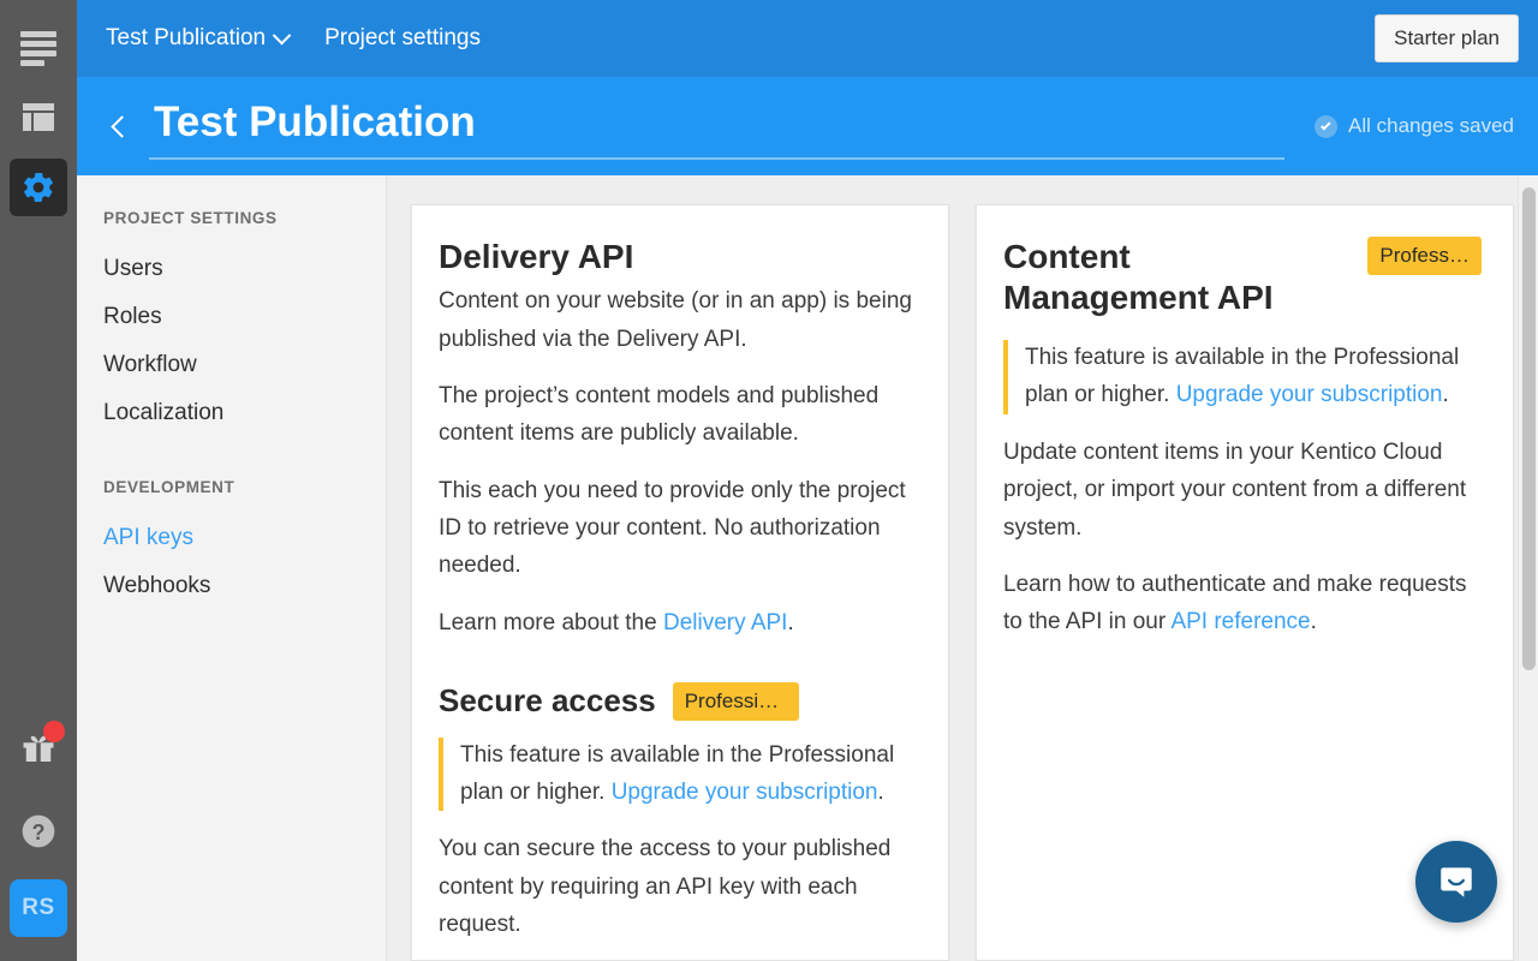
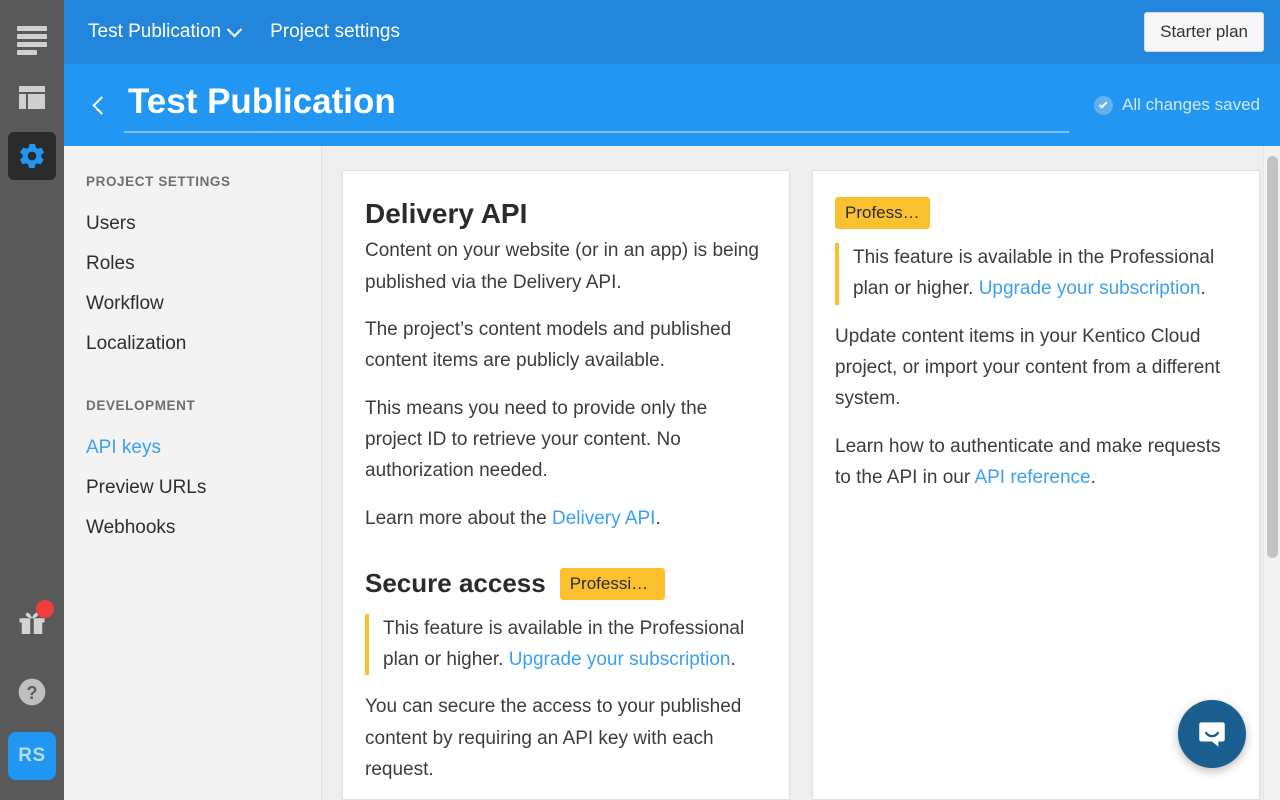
  ?
  RS
  Test Publication
  Project settings
  Starter plan
  Test Publication
  All changes saved
  PROJECT SETTINGS
  Users
  Roles
  Workflow
  Localization
  DEVELOPMENT
  API keys
+ Preview URLs
  Webhooks
  Delivery API
  Content on your website (or in an app) is being published via the Delivery API.
  The project’s content models and published content items are publicly available.
- This each you need to provide only the project ID to retrieve your content. No authorization needed.
+ This means you need to provide only the project ID to retrieve your content. No authorization needed.
  Learn more about the Delivery API.
  Secure access
  Professional
  This feature is available in the Professional plan or higher. Upgrade your subscription.
  You can secure the access to your published content by requiring an API key with each request.
- Content Management API
  Profess…
  This feature is available in the Professional plan or higher. Upgrade your subscription.
  Update content items in your Kentico Cloud project, or import your content from a different system.
  Learn how to authenticate and make requests to the API in our API reference.
